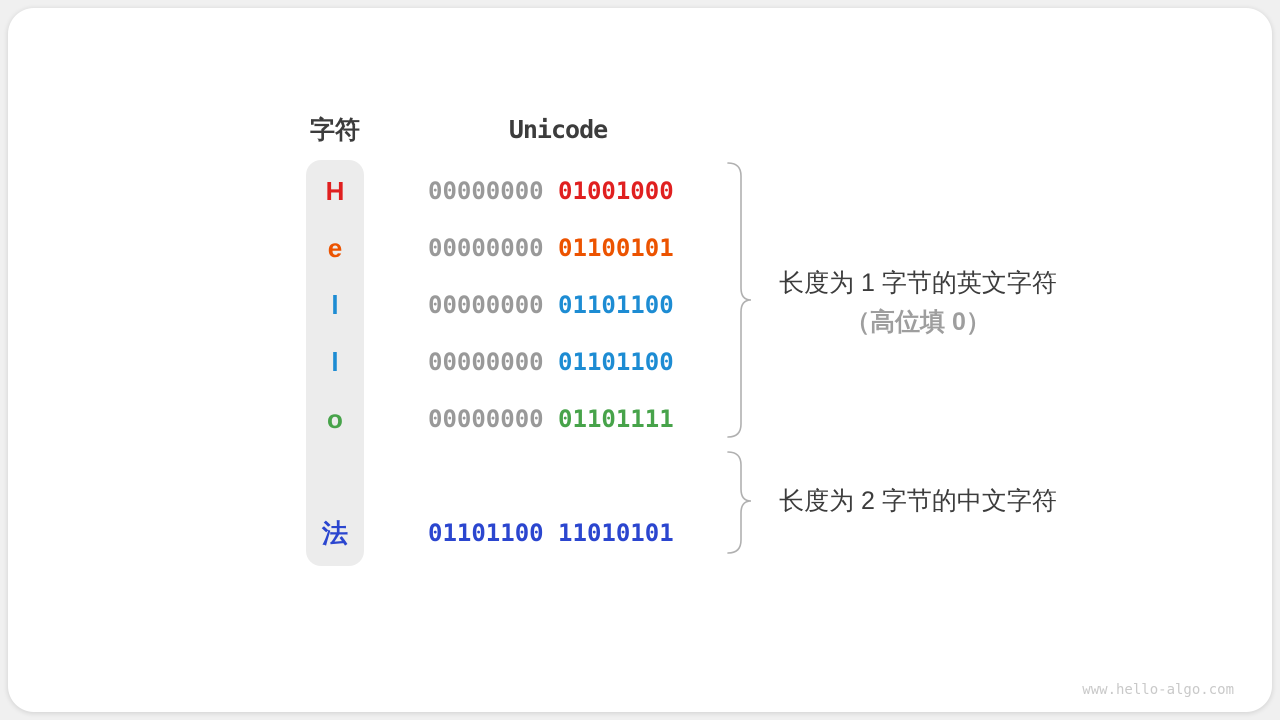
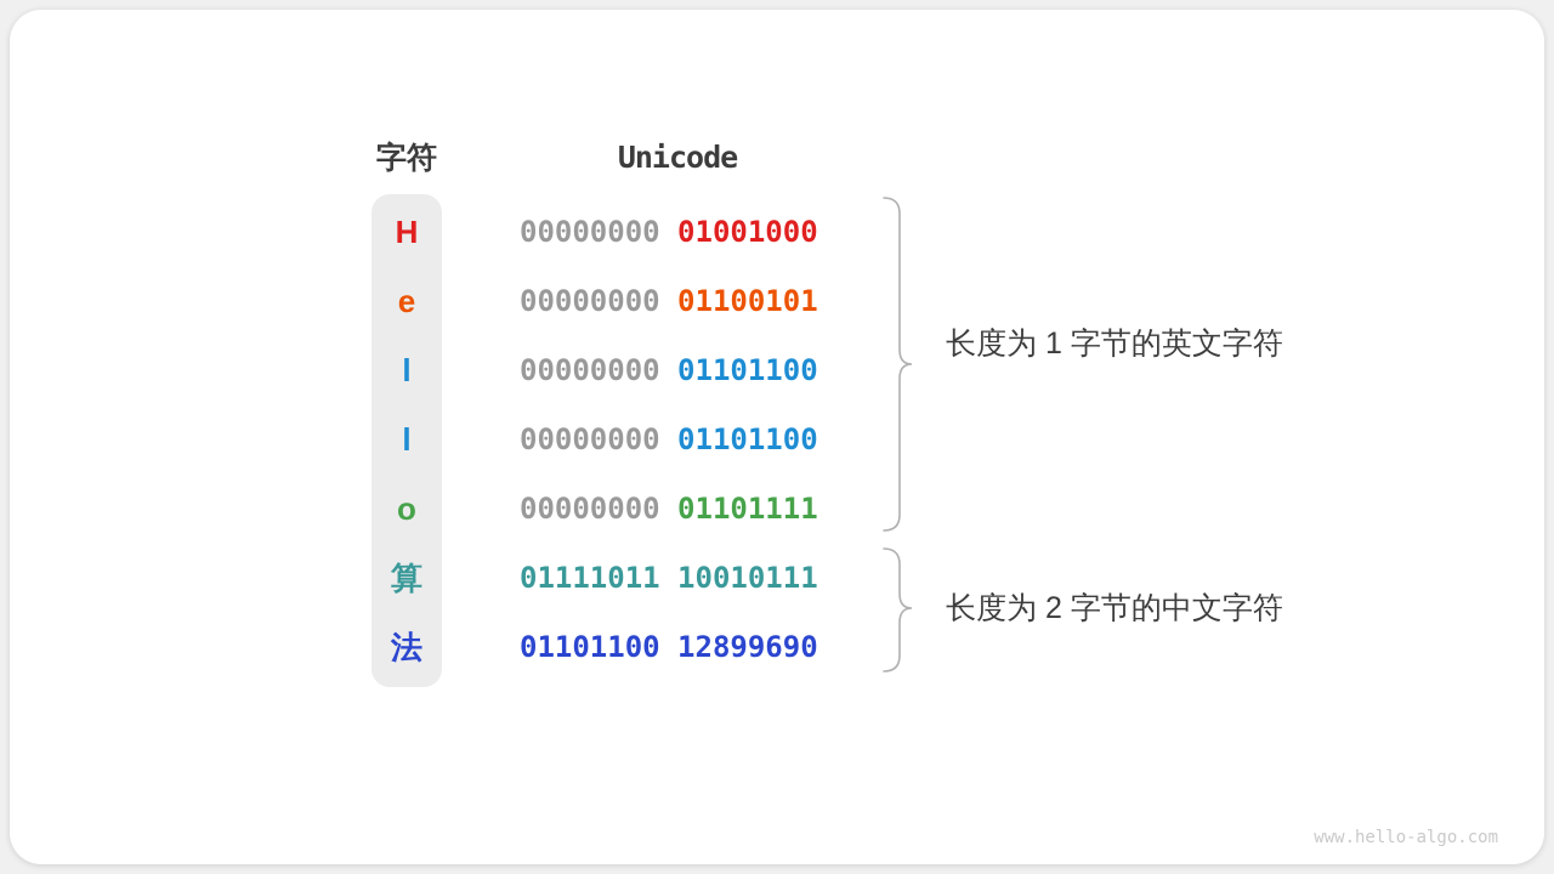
  字符
  Unicode
  H
  00000000 01001000
  e
  00000000 01100101
  l
  00000000 01101100
  l
  00000000 01101100
  o
  00000000 01101111
+ 算
+ 01111011 10010111
  法
- 01101100 11010101
+ 01101100 12899690
  长度为 1 字节的英文字符
- （高位填 0）
  长度为 2 字节的中文字符
  www.hello-algo.com
